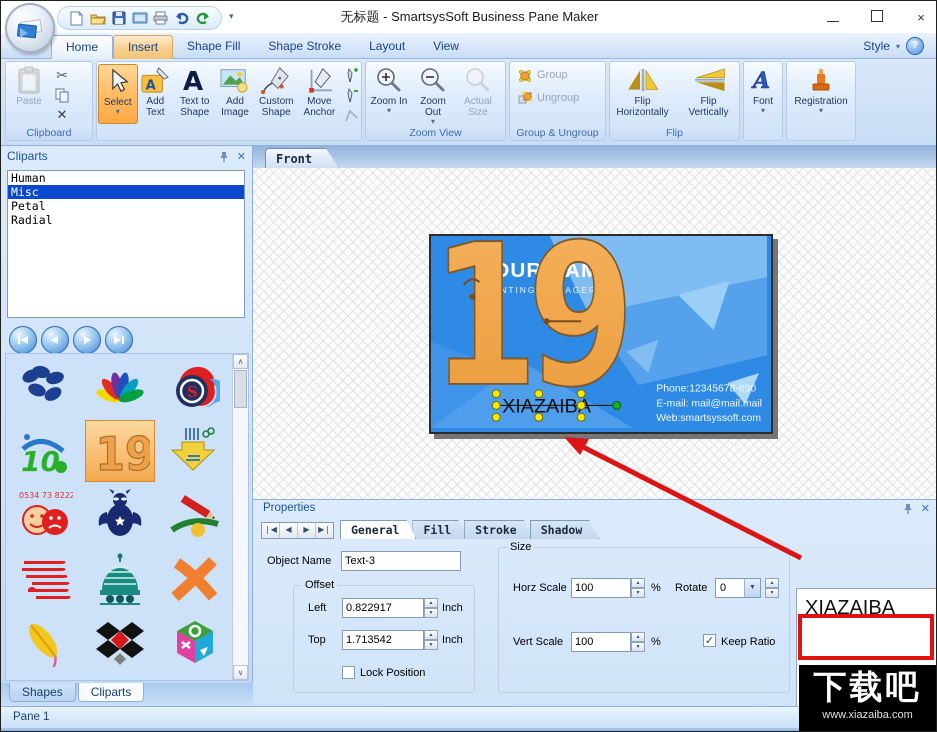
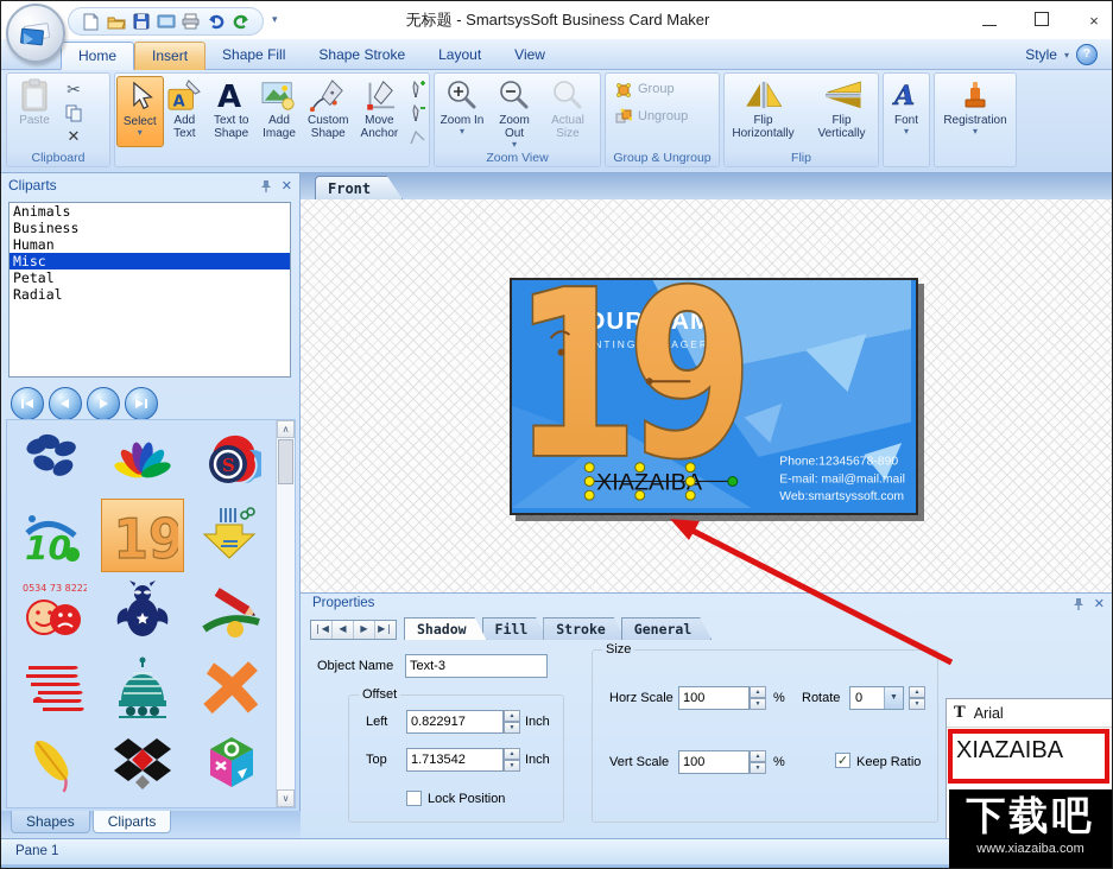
  ▾
- 无标题 - SmartsysSoft Business Pane Maker
+ 无标题 - SmartsysSoft Business Card Maker
  ×
  Home
  Insert
  Shape Fill
  Shape Stroke
  Layout
  View
  Style
  ▾
  ?
  Paste
  ✂
  ✕
  Clipboard
  Select
  ▾
  A
  Add Text
  A
  Text to Shape
  Add Image
  Custom Shape
  Move Anchor
  Zoom In
  ▾
  Zoom Out
  ▾
  Actual Size
  Zoom View
  Group
  Ungroup
  Group & Ungroup
  Flip Horizontally
  Flip Vertically
  Flip
  A
  Font
  ▾
  Registration
  ▾
  Cliparts
  ✕
+ Animals
+ Business
  Human
  Misc
  Petal
  Radial
  S
  10
  19
  0534 73 8222
  ∧
  ∨
  Shapes
  Cliparts
  Front
  YOUR NAME
  PRINTING MANAGER
  19
  Phone:12345678-890
  E-mail: mail@mail.mail
  Web:smartsyssoft.com
  XIAZAIB
  Properties
  ✕
  ❘◀
  ◀
  ▶
  ▶❘
- General
+ Shadow
  Fill
  Stroke
- Shadow
+ General
  Object Name
  Text-3
  Offset
  Left
  0.822917
  Inch
  Top
  1.713542
  Inch
  Lock Position
  Size
  Horz Scale
  100
  %
  Rotate
  0
  Vert Scale
  100
  %
  Keep Ratio
+ T
+ Arial
  XIAZAIBA
  Pane 1
  下载吧
  www.xiazaiba.com
